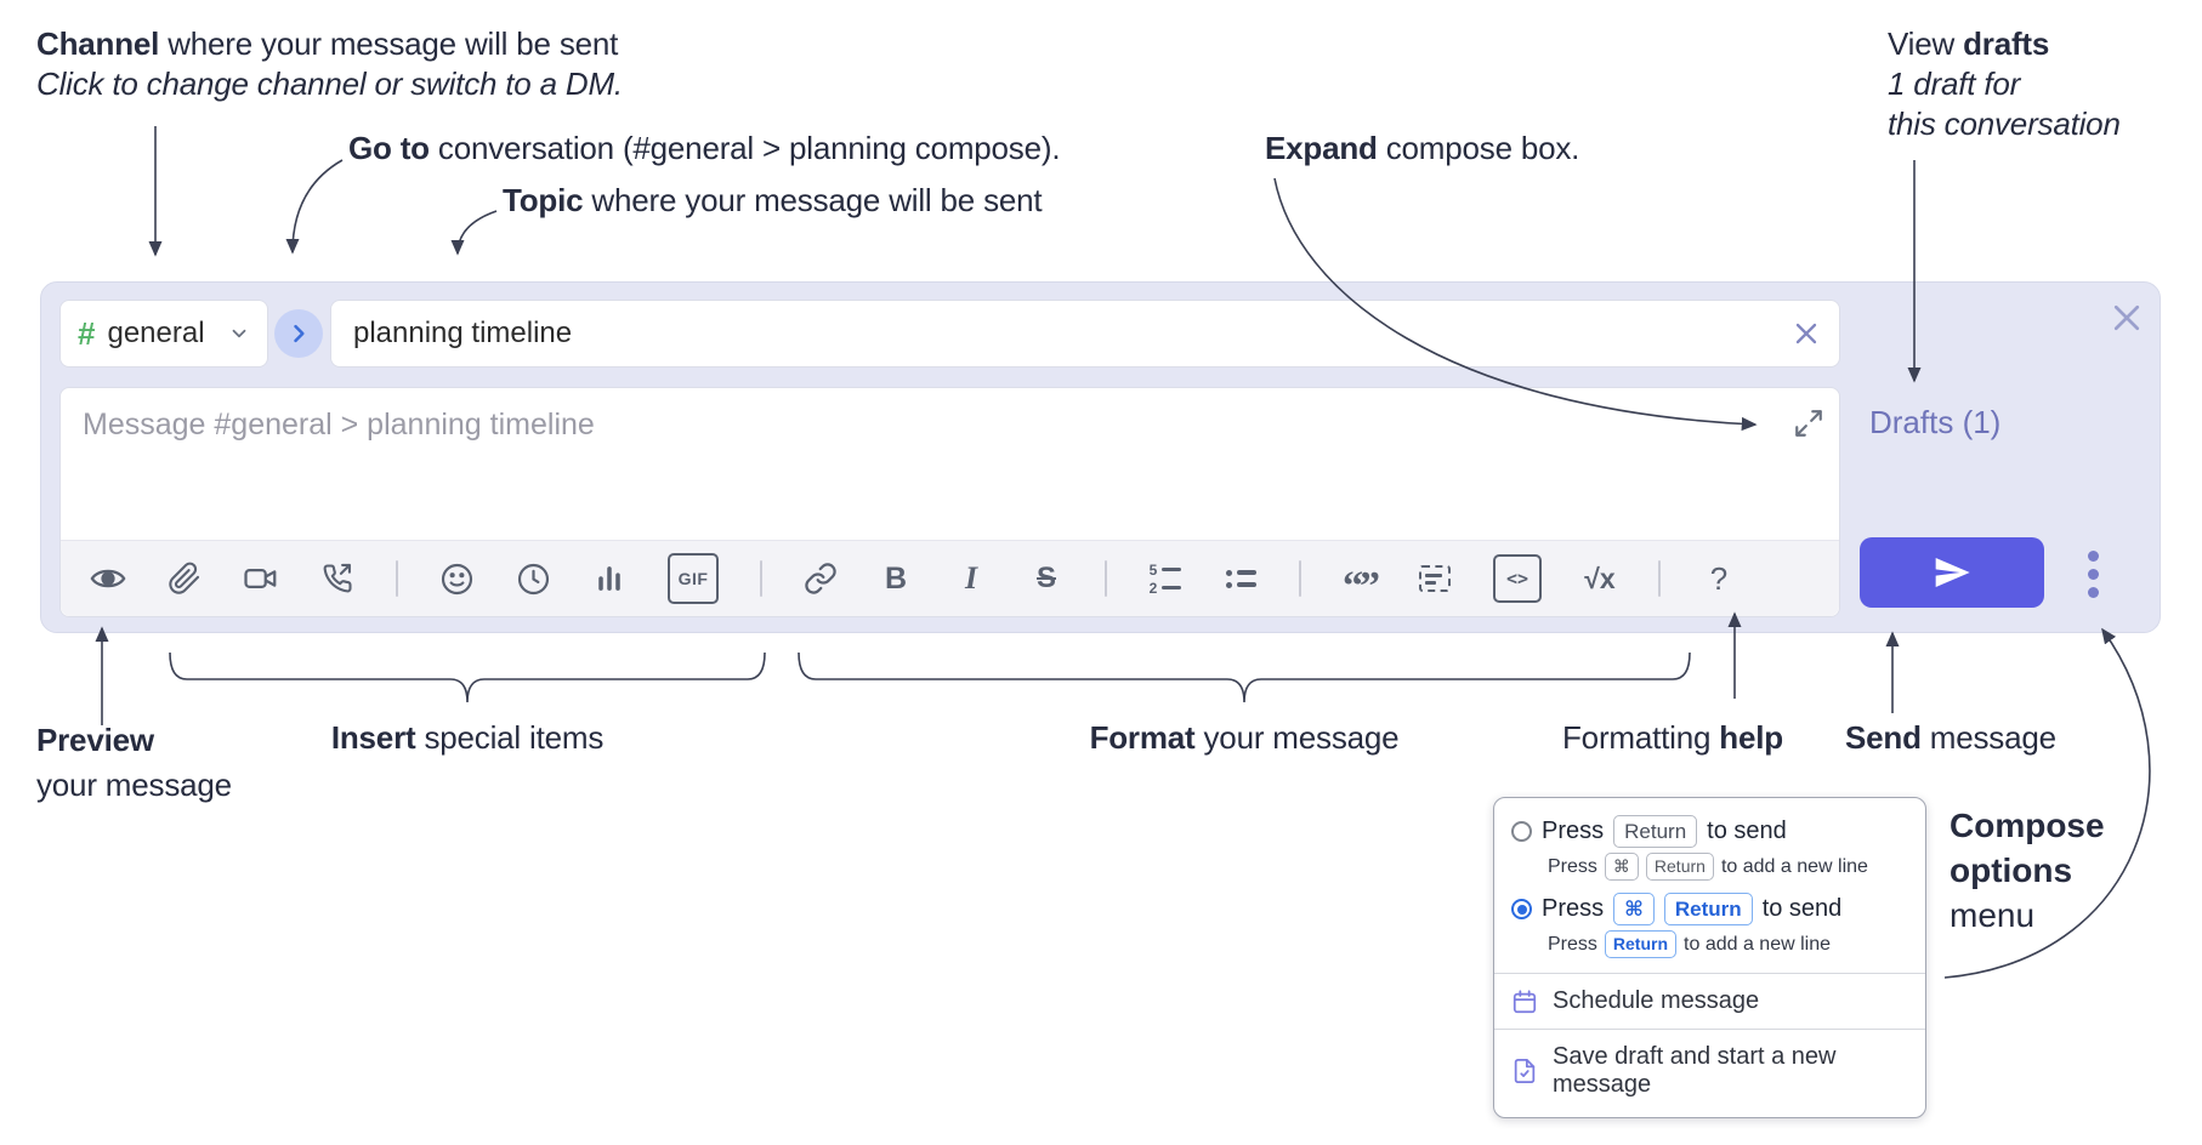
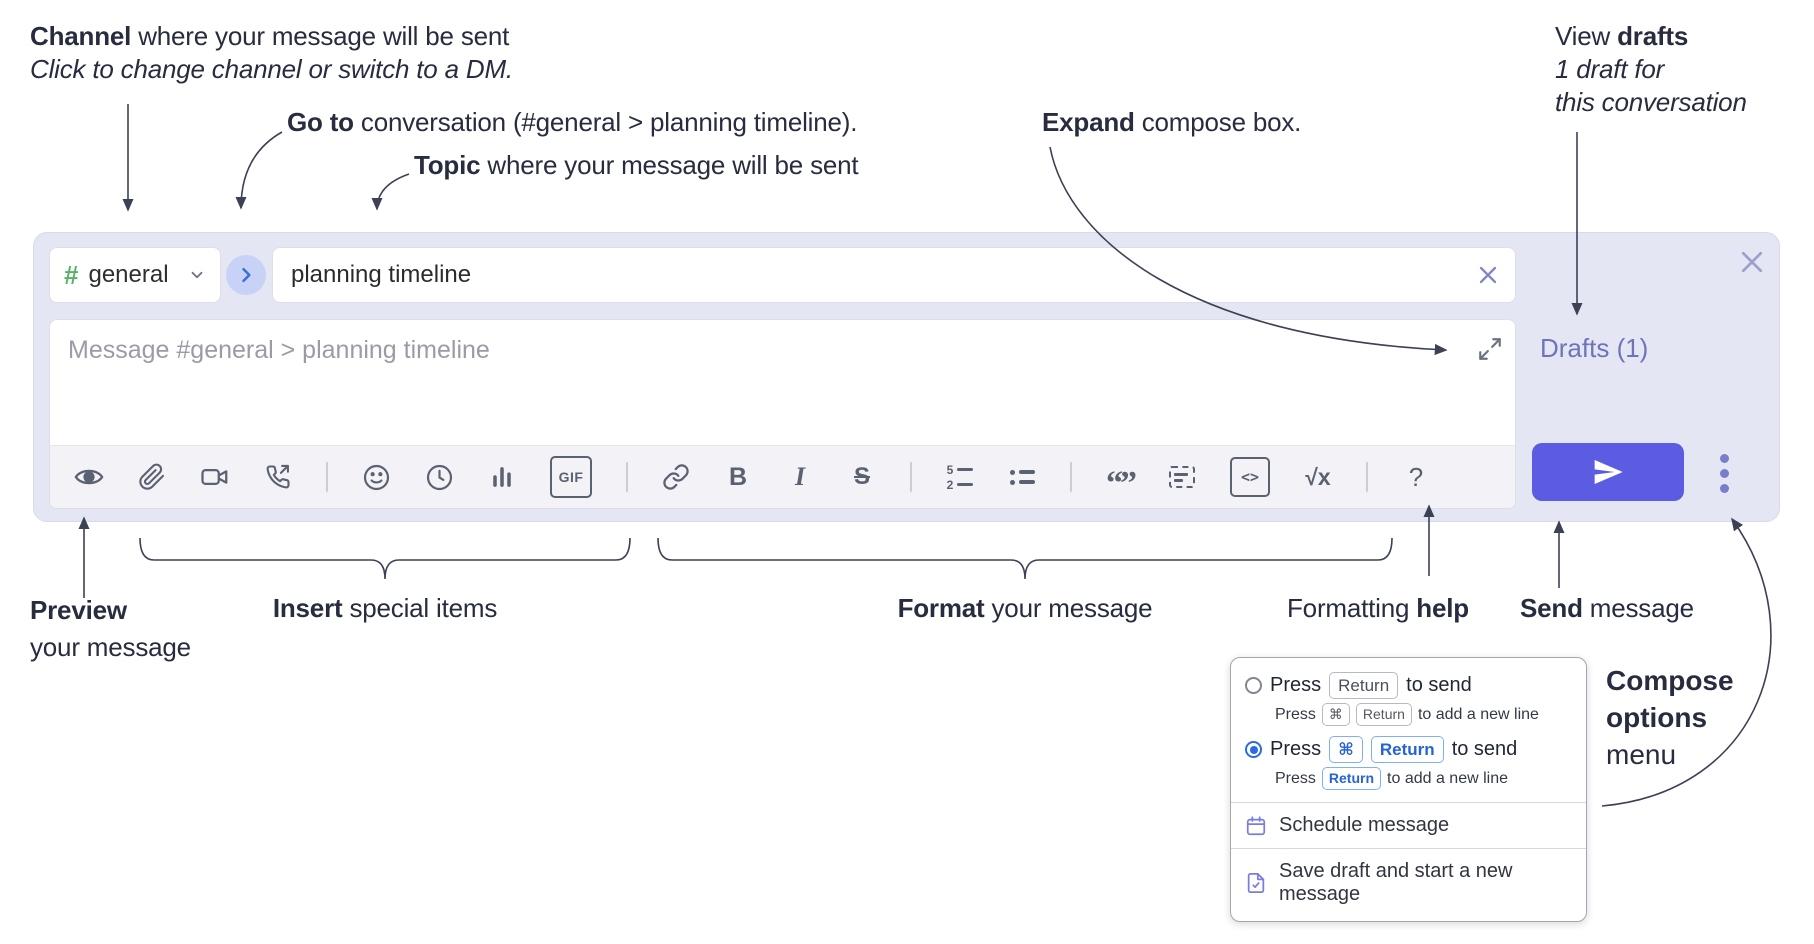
  Channel where your message will be sent
  Click to change channel or switch to a DM.
- Go to conversation (#general > planning compose).
+ Go to conversation (#general > planning timeline).
  Topic where your message will be sent
  View drafts
  1 draft for
  this conversation
  Expand compose box.
  #
  general
  planning timeline
  Message #general > planning timeline
  GIF
  B
  I
  S
  5
  2
  “”
  <>
  √x
  ?
  Drafts (1)
  Preview
  your message
  Insert special items
  Format your message
  Formatting help
  Send message
  Compose
  options
  menu
  Press
  Return
  to send
  Press
  ⌘
  Return
  to add a new line
  Press
  ⌘
  Return
  to send
  Press
  Return
  to add a new line
  Schedule message
  Save draft and start a new message
